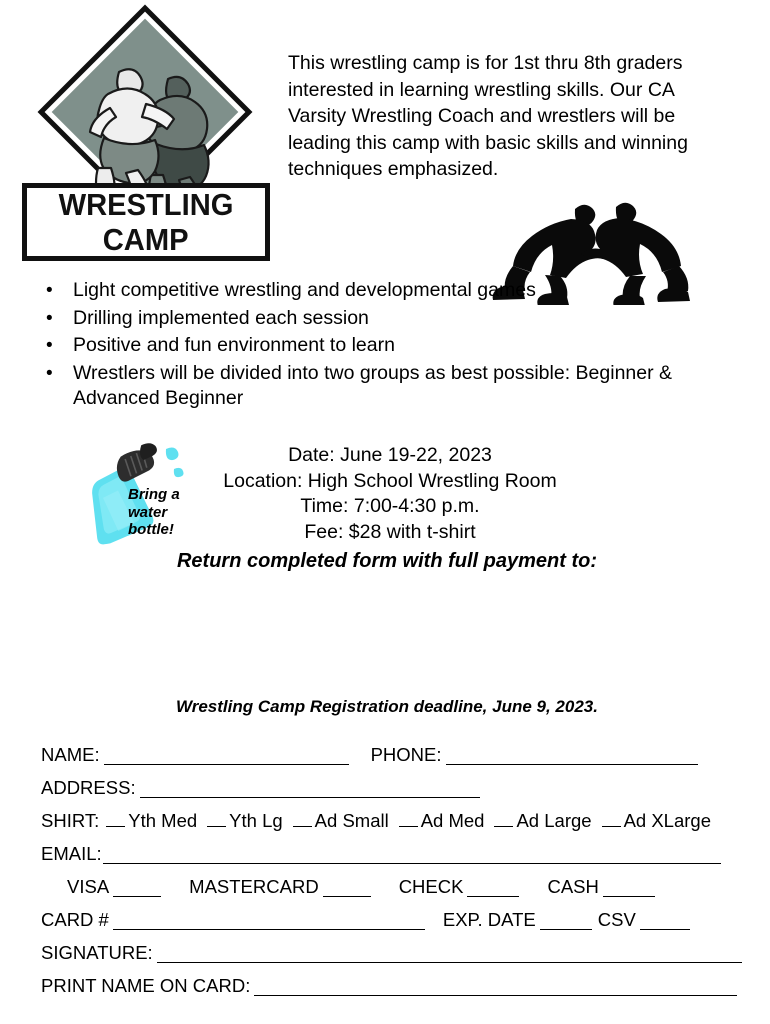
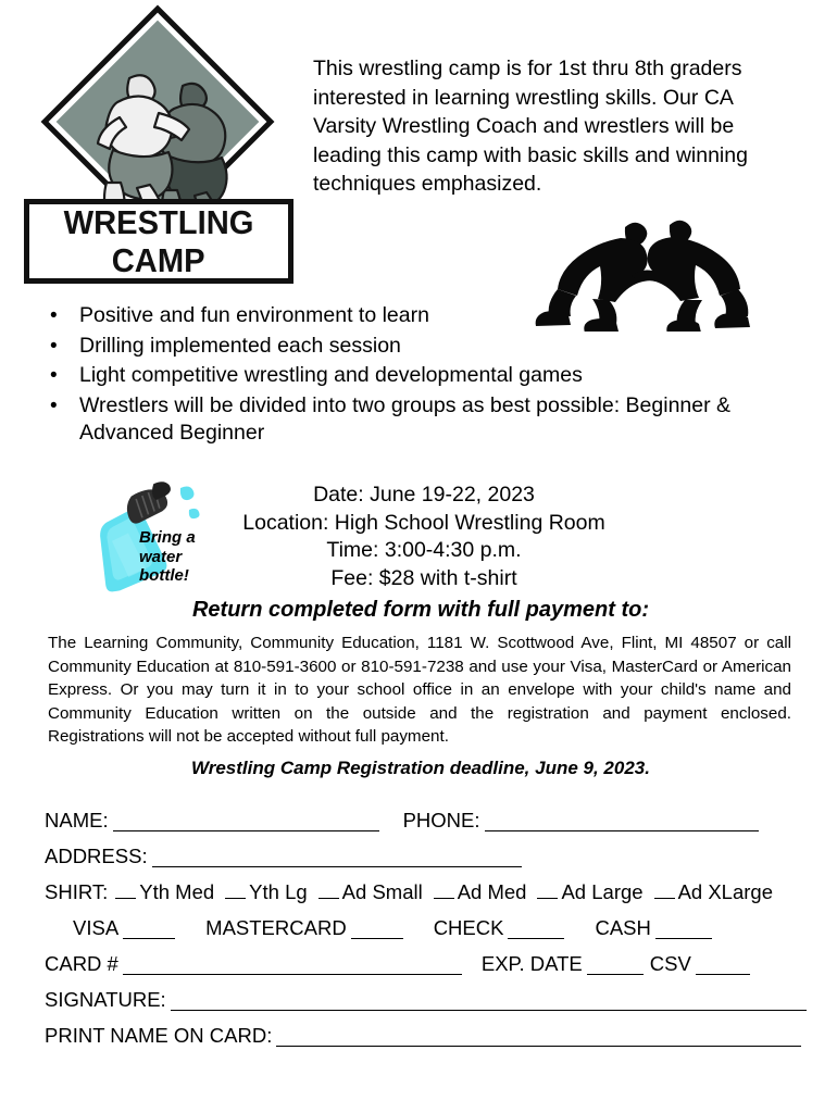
  WRESTLING
  CAMP
  This wrestling camp is for 1st thru 8th graders interested in learning wrestling skills. Our CA Varsity Wrestling Coach and wrestlers will be leading this camp with basic skills and winning techniques emphasized.
  •
- Light competitive wrestling and developmental games
+ Positive and fun environment to learn
  •
  Drilling implemented each session
  •
- Positive and fun environment to learn
+ Light competitive wrestling and developmental games
  •
  Wrestlers will be divided into two groups as best possible: Beginner & Advanced Beginner
  Bring a
  water
  bottle!
  Date: June 19-22, 2023
  Location: High School Wrestling Room
- Time: 7:00-4:30 p.m.
+ Time: 3:00-4:30 p.m.
  Fee: $28 with t-shirt
  Return completed form with full payment to:
+ The Learning Community, Community Education, 1181 W. Scottwood Ave, Flint, MI 48507 or call Community Education at 810-591-3600 or 810-591-7238 and use your Visa, MasterCard or American Express. Or you may turn it in to your school office in an envelope with your child's name and Community Education written on the outside and the registration and payment enclosed. Registrations will not be accepted without full payment.
  Wrestling Camp Registration deadline, June 9, 2023.
  NAME:
  PHONE:
  ADDRESS:
  SHIRT:
  Yth Med
  Yth Lg
  Ad Small
  Ad Med
  Ad Large
  Ad XLarge
- EMAIL:
  VISA
  MASTERCARD
  CHECK
  CASH
  CARD #
  EXP. DATE
  CSV
  SIGNATURE:
  PRINT NAME ON CARD:
